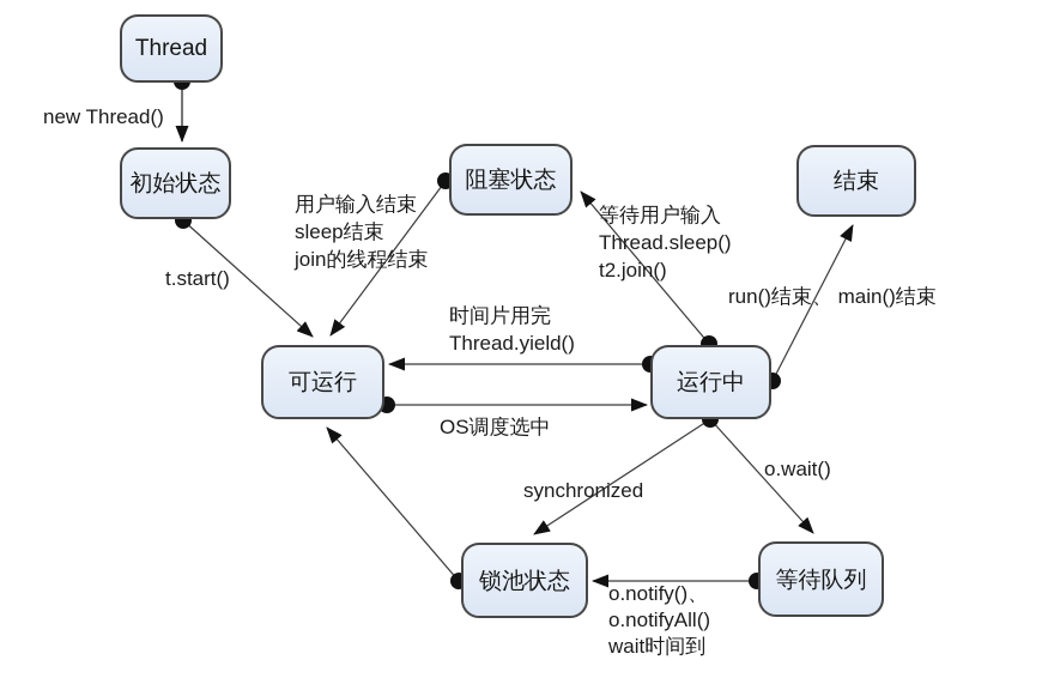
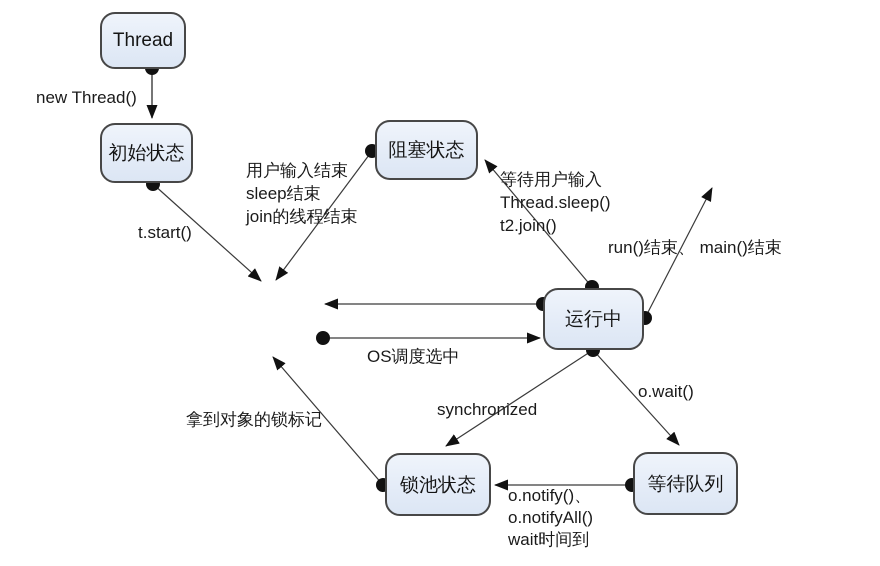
  Thread
  初始状态
  阻塞状态
- 结束
- 可运行
  运行中
  锁池状态
  等待队列
  new Thread()
  t.start()
  用户输入结束
  sleep结束
  join的线程结束
  等待用户输入
  Thread.sleep()
  t2.join()
  run()结束、 main()结束
- 时间片用完
- Thread.yield()
  OS调度选中
  synchronized
  o.wait()
  o.notify()、
  o.notifyAll()
  wait时间到
+ 拿到对象的锁标记
